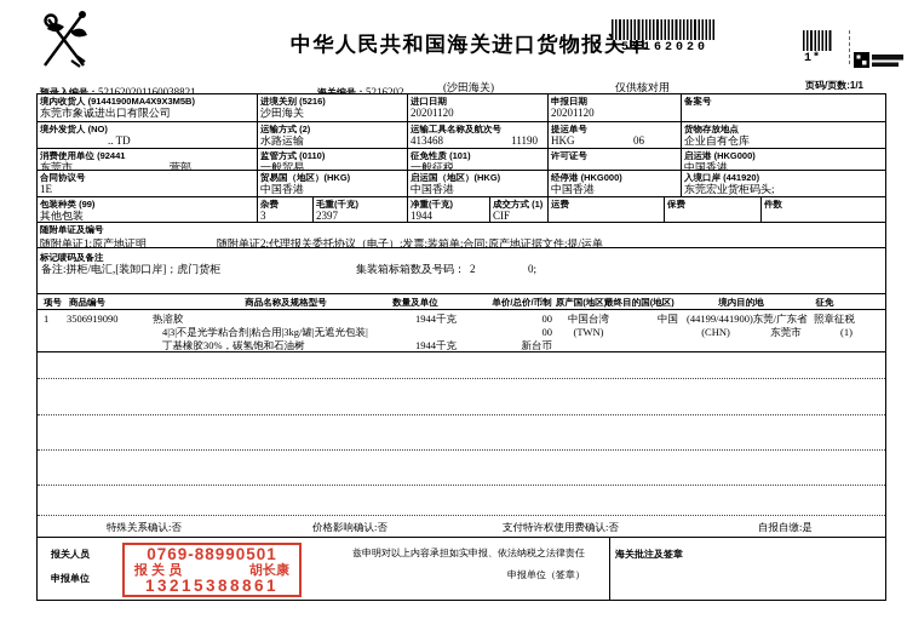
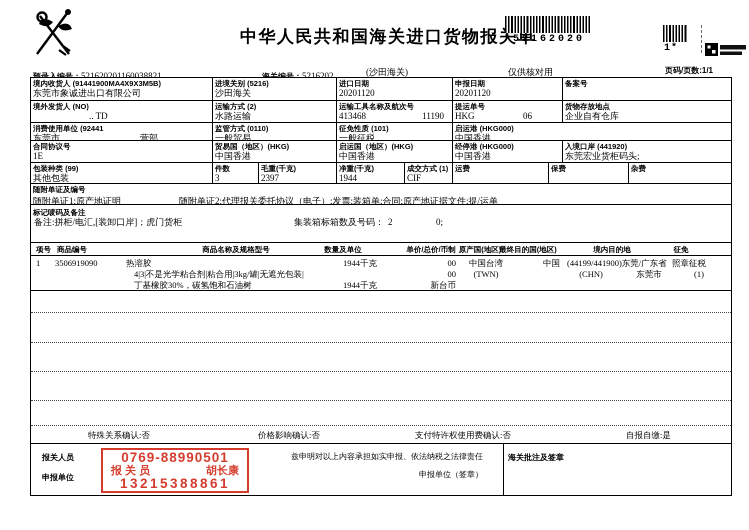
  中华人民共和国海关进口货物报关单
  *52162020
  1*
  521620201160038821
  (沙田海关)
  仅供核对用
  页码/页数:1/1
  境内收货人 (91441900MA4X9X3M5B)
  东莞市象诚进出口有限公司
  进境关别 (5216)
  沙田海关
  进口日期
  20201120
  申报日期
  20201120
  备案号
  境外发货人 (NO)
  .. TD
  运输方式 (2)
  水路运输
  运输工具名称及航次号
  413468
  11190
  提运单号
  HKG
  06
  货物存放地点
  企业自有仓库
  消费使用单位 (92441
  东莞市
  营部
  监管方式 (0110)
  一般贸易
  征免性质 (101)
  一般征税
- 许可证号
  启运港 (HKG000)
  中国香港
  合同协议号
  1E
  贸易国（地区）(HKG)
  中国香港
  启运国（地区）(HKG)
  中国香港
  经停港 (HKG000)
  中国香港
  入境口岸 (441920)
  东莞宏业货柜码头;
  包装种类 (99)
  其他包装
- 杂费
+ 件数
  3
  毛重(千克)
  2397
  净重(千克)
  1944
  成交方式 (1)
  CIF
  运费
  保费
- 件数
+ 杂费
  随附单证及编号
  随附单证1:原产地证明
  随附单证2:代理报关委托协议（电子）:发票:装箱单:合同:原产地证据文件:提/运单
  标记唛码及备注
  备注:拼柜/电汇,[装卸口岸]；虎门货柜
  集装箱标箱数及号码：
  2
  0;
  项号
  商品编号
  商品名称及规格型号
  数量及单位
  单价/总价/币制
  原产国(地区)
  最终目的国(地区)
  境内目的地
  征免
  1
  3506919090
  热溶胶
  1944千克
  00
  中国台湾
  中国
  (44199/441900)东莞/广东省
  照章征税
  4|3|不是光学粘合剂|粘合用|3kg/罐|无遮光包装|
  00
  (TWN)
  (CHN)
  东莞市
  (1)
  丁基橡胶30%，碳氢饱和石油树
  1944千克
  新台币
  特殊关系确认:否
  价格影响确认:否
  支付特许权使用费确认:否
  自报自缴:是
  报关人员
  申报单位
  0769-88990501
  报 关 员
  胡长康
  13215388861
  兹申明对以上内容承担如实申报、依法纳税之法律责任
  申报单位（签章）
  海关批注及签章
